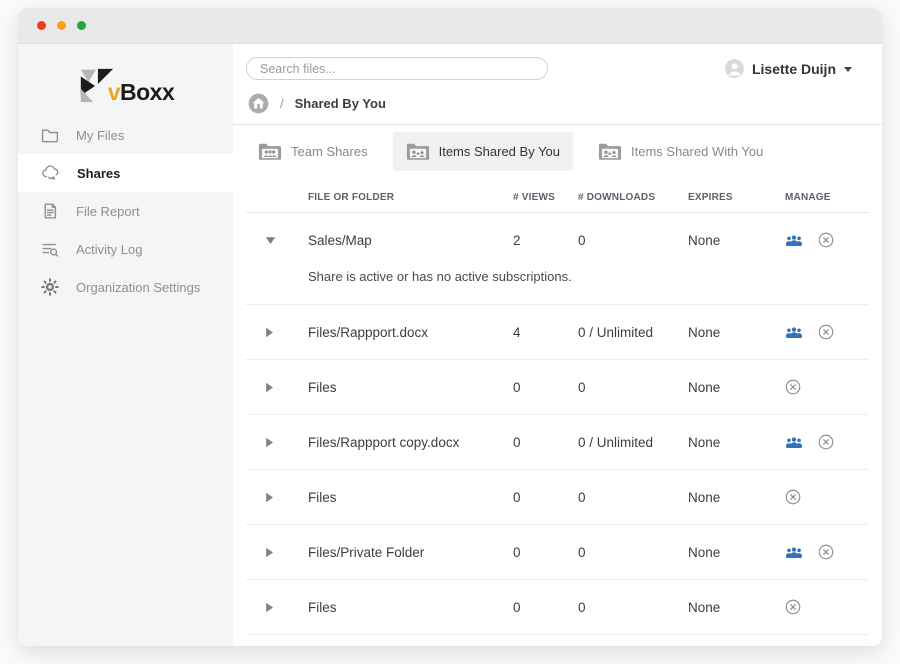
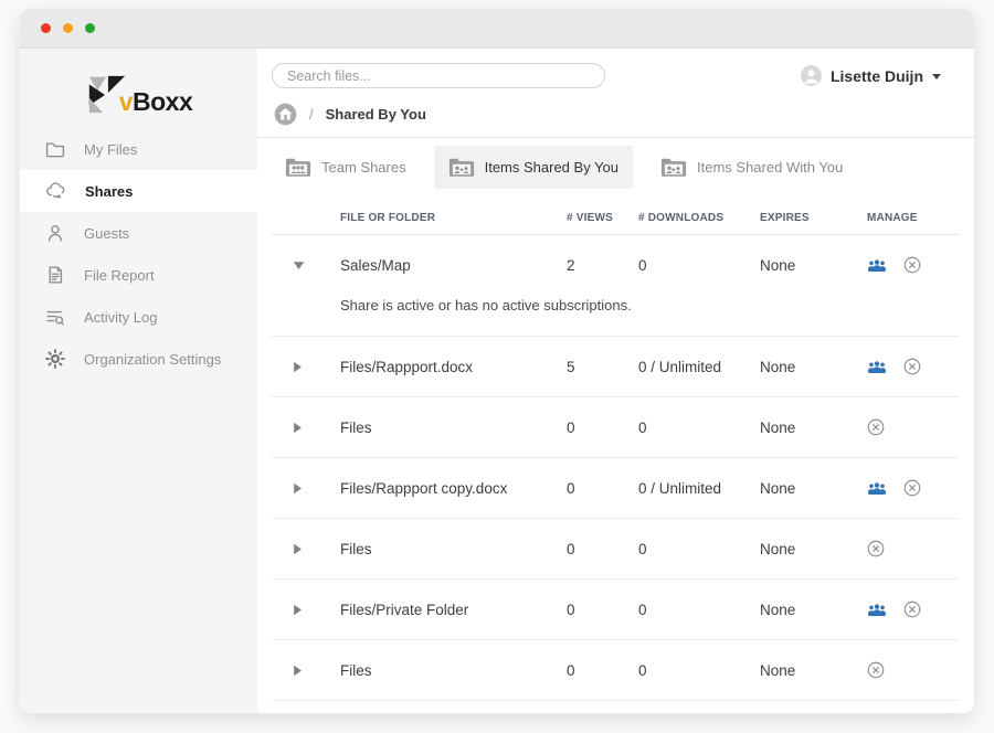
  vBoxx
  My Files
  Shares
+ Guests
  File Report
  Activity Log
  Organization Settings
  Search files...
  Lisette Duijn
  /
  Shared By You
  Team Shares
  Items Shared By You
  Items Shared With You
  FILE OR FOLDER
  # VIEWS
  # DOWNLOADS
  EXPIRES
  MANAGE
  Sales/Map
  2
  0
  None
  Share is active or has no active subscriptions.
  Files/Rappport.docx
- 4
+ 5
  0 / Unlimited
  None
  Files
  0
  0
  None
  Files/Rappport copy.docx
  0
  0 / Unlimited
  None
  Files
  0
  0
  None
  Files/Private Folder
  0
  0
  None
  Files
  0
  0
  None
